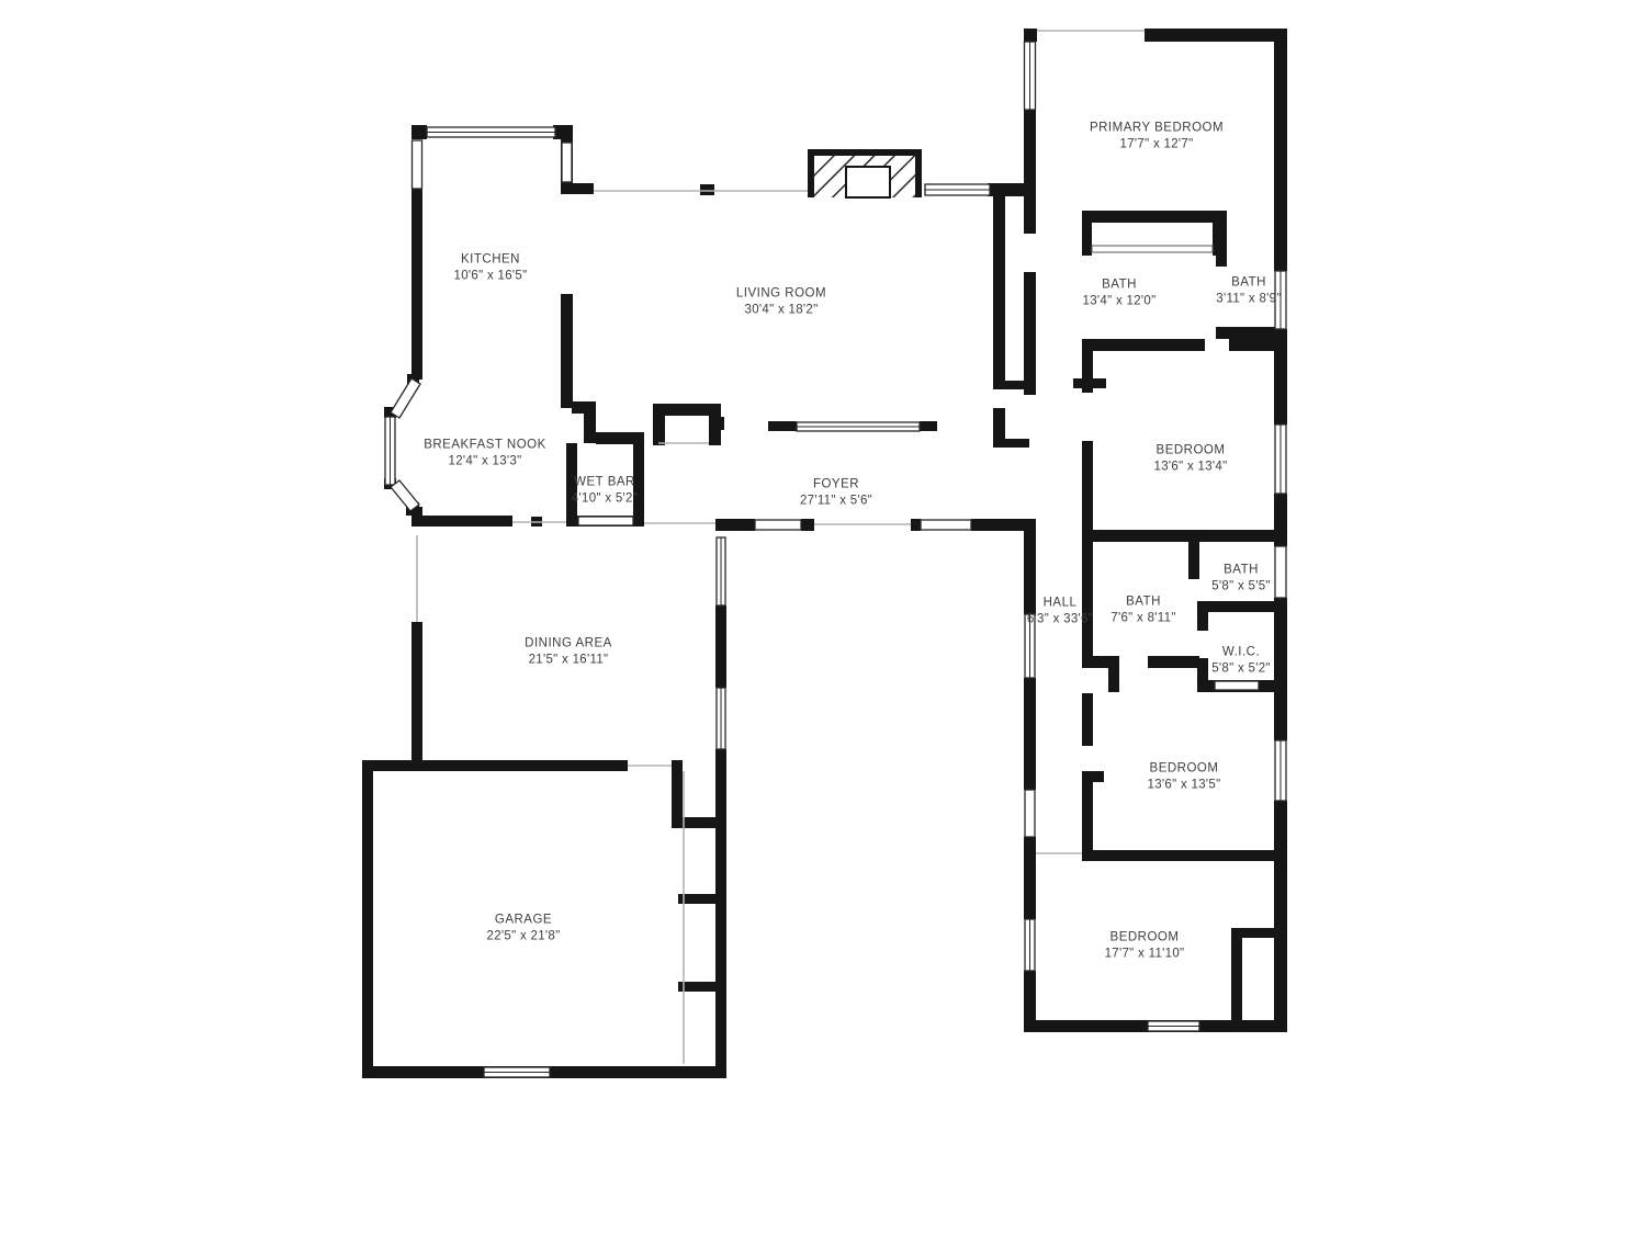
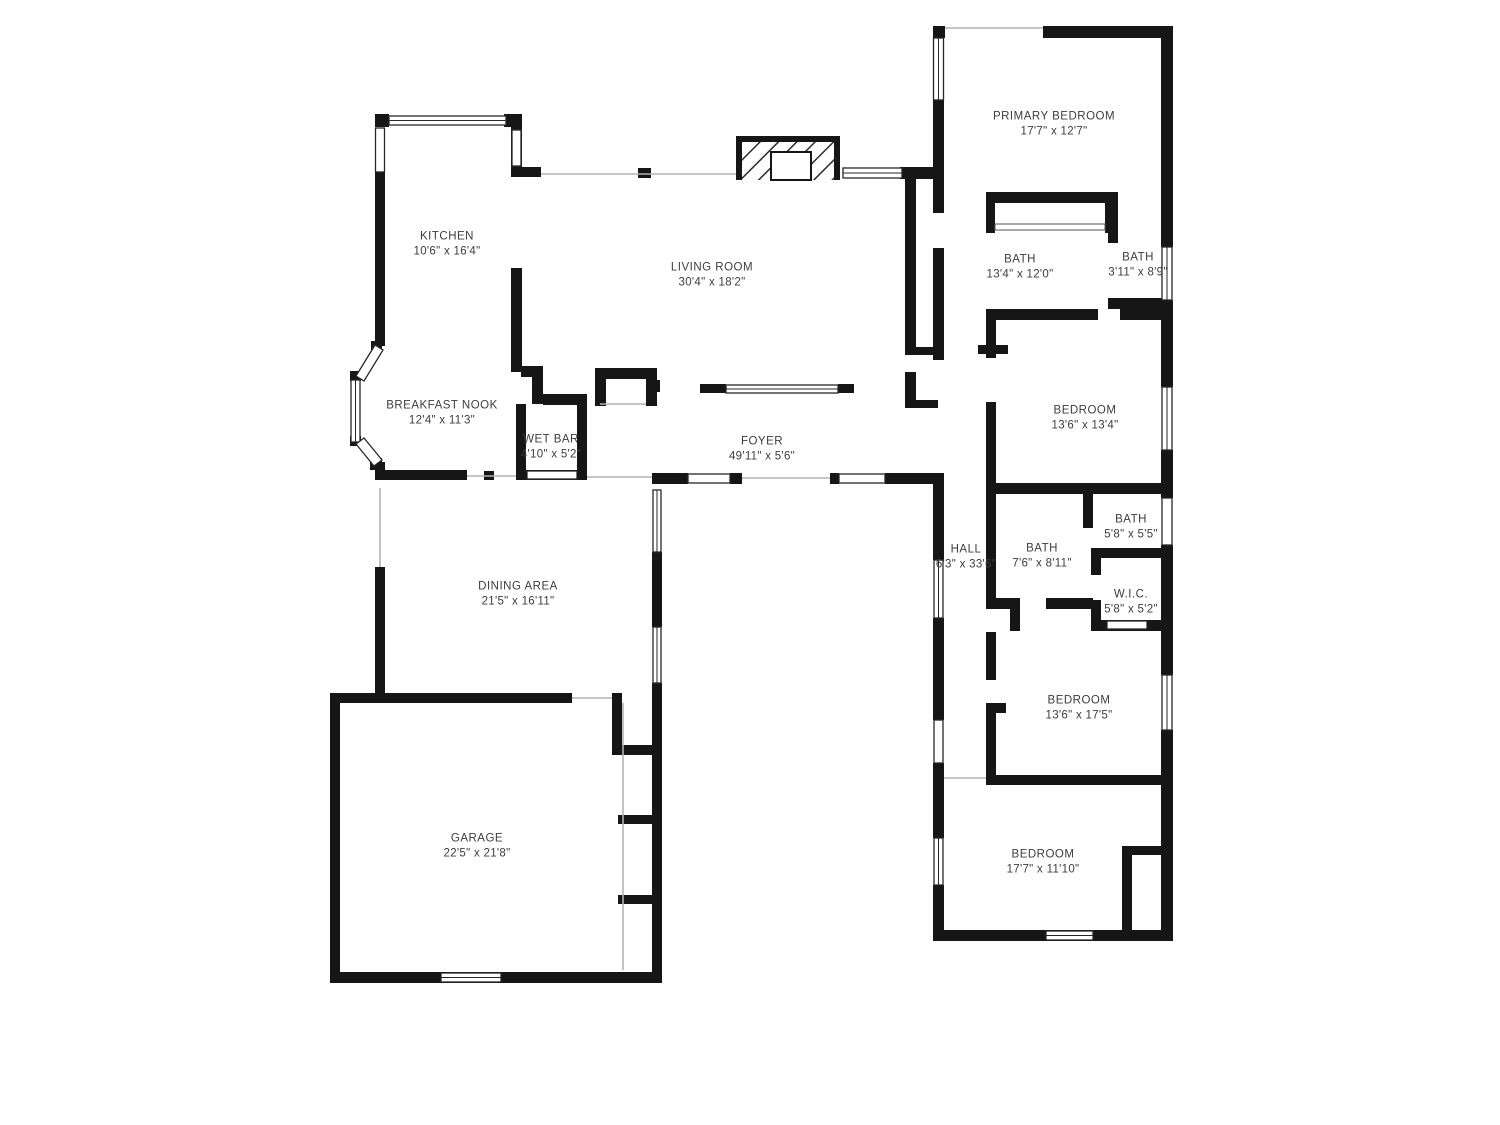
  KITCHEN
- 10'6" x 16'5"
+ 10'6" x 16'4"
  LIVING ROOM
  30'4" x 18'2"
  PRIMARY BEDROOM
  17'7" x 12'7"
  BATH
  13'4" x 12'0"
  BATH
  3'11" x 8'9"
  BREAKFAST NOOK
- 12'4" x 13'3"
+ 12'4" x 11'3"
  WET BAR
  4'10" x 5'2"
  FOYER
- 27'11" x 5'6"
+ 49'11" x 5'6"
  BEDROOM
  13'6" x 13'4"
  HALL
  6'3" x 33'6"
  BATH
  7'6" x 8'11"
  BATH
  5'8" x 5'5"
  W.I.C.
  5'8" x 5'2"
  DINING AREA
  21'5" x 16'11"
  BEDROOM
- 13'6" x 13'5"
+ 13'6" x 17'5"
  GARAGE
  22'5" x 21'8"
  BEDROOM
  17'7" x 11'10"
